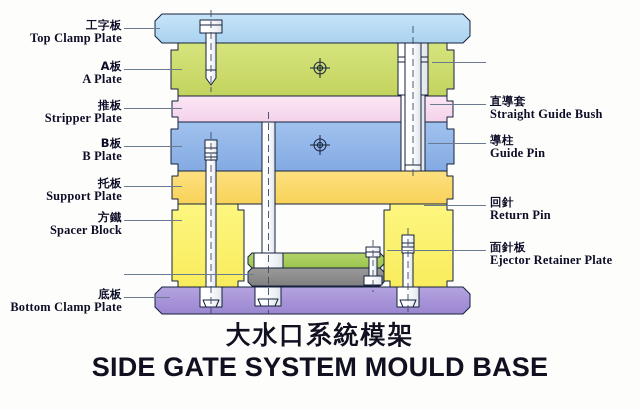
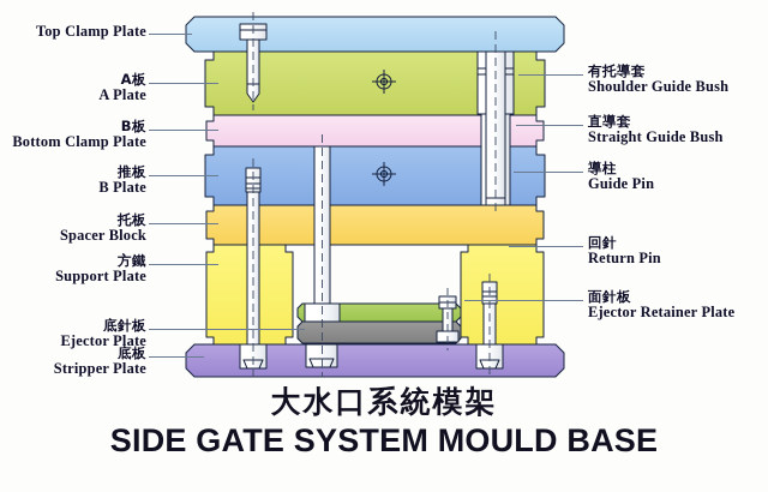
- 工字板
  Top Clamp Plate
  A板
  A Plate
- 推板
+ B板
- Stripper Plate
+ Bottom Clamp Plate
- B板
+ 推板
  B Plate
  托板
- Support Plate
+ Spacer Block
  方鐵
- Spacer Block
+ Support Plate
+ 底針板
+ Ejector Plate
  底板
- Bottom Clamp Plate
+ Stripper Plate
+ 有托導套
+ Shoulder Guide Bush
  直導套
  Straight Guide Bush
  導柱
  Guide Pin
  回針
  Return Pin
  面針板
  Ejector Retainer Plate
  大水口系統模架
  SIDE GATE SYSTEM MOULD BASE
